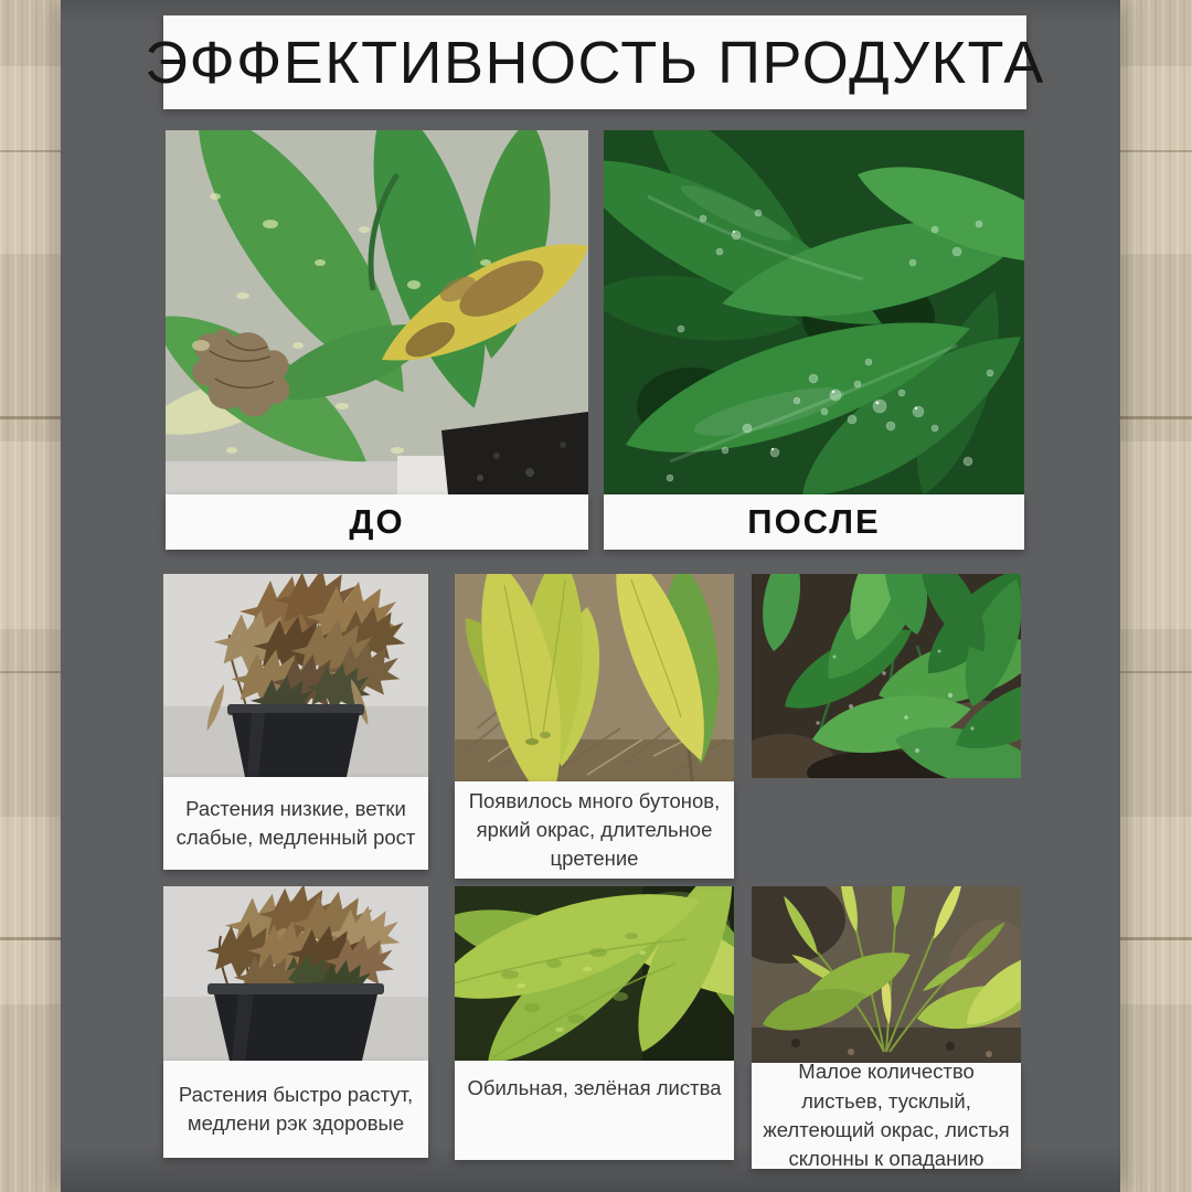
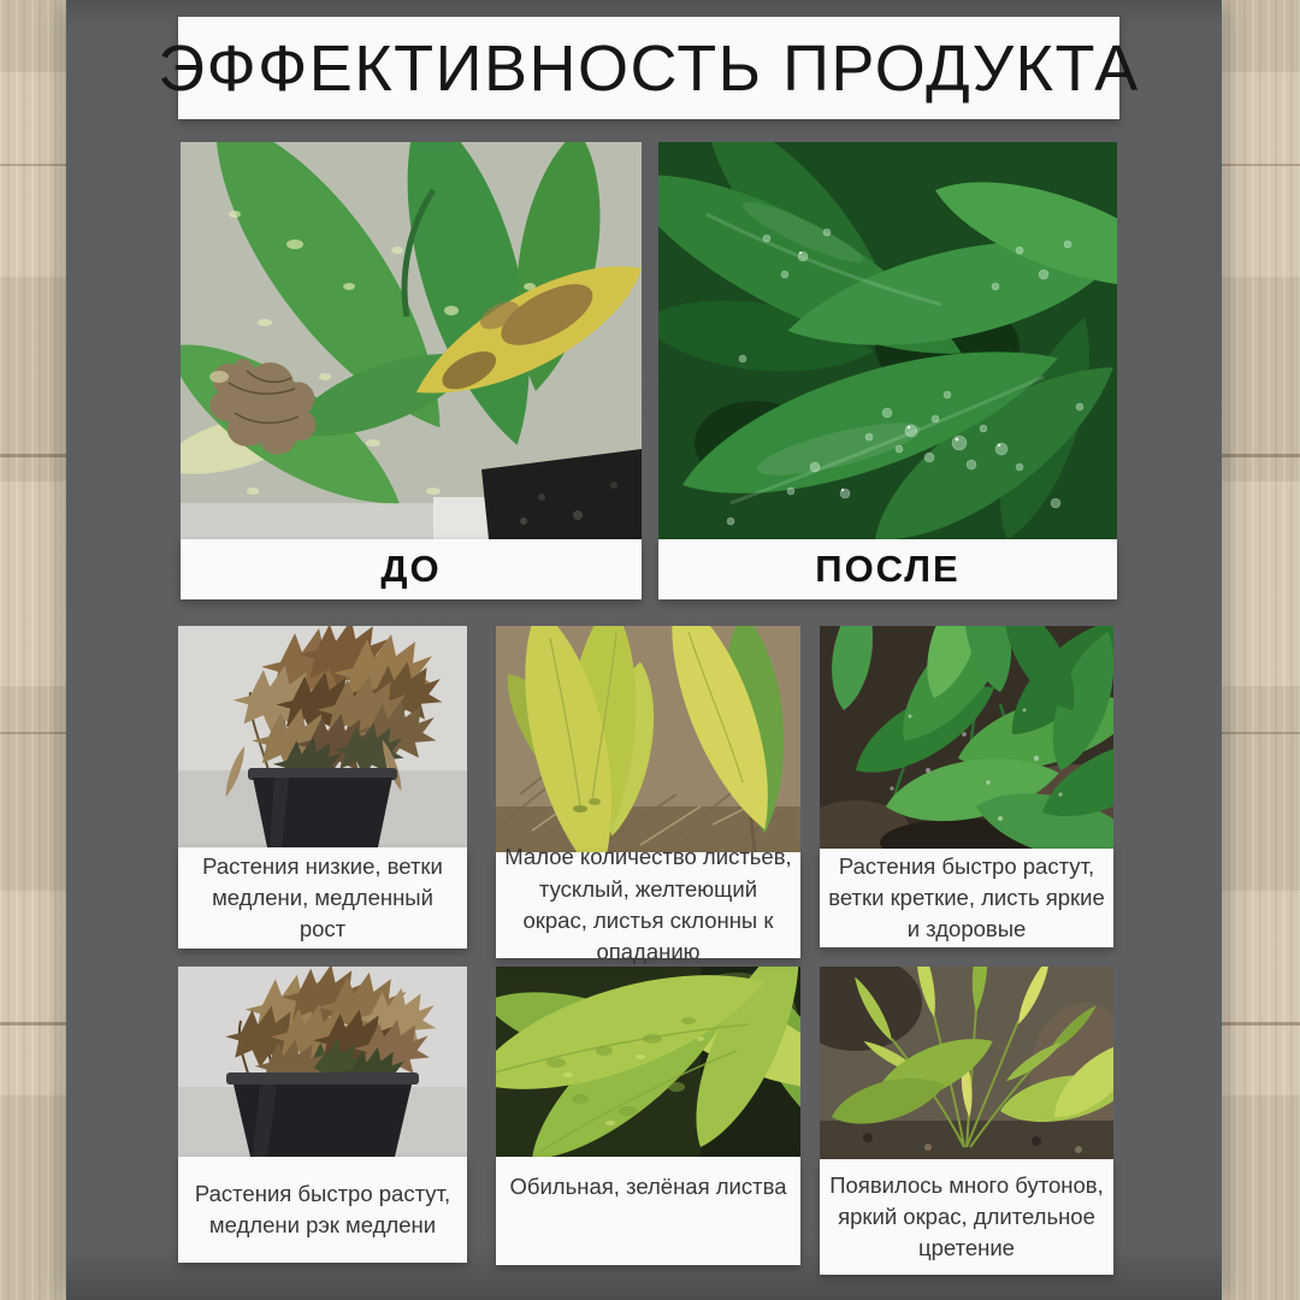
  ЭФФЕКТИВНОСТЬ ПРОДУКТА
  ДО
  ПОСЛЕ
- Растения низкие, ветки слабые, медленный рост
+ Растения низкие, ветки медлени, медленный рост
- Появилось много бутонов, яркий окрас, длительное цретение
+ Малое количество листьев, тусклый, желтеющий окрас, листья склонны к опаданию
+ Растения быстро растут, ветки креткие, листь яркие и здоровые
- Растения быстро растут, медлени рэк здоровые
+ Растения быстро растут, медлени рэк медлени
  Обильная, зелёная листва
- Малое количество листьев, тусклый, желтеющий окрас, листья склонны к опаданию
+ Появилось много бутонов, яркий окрас, длительное цретение
